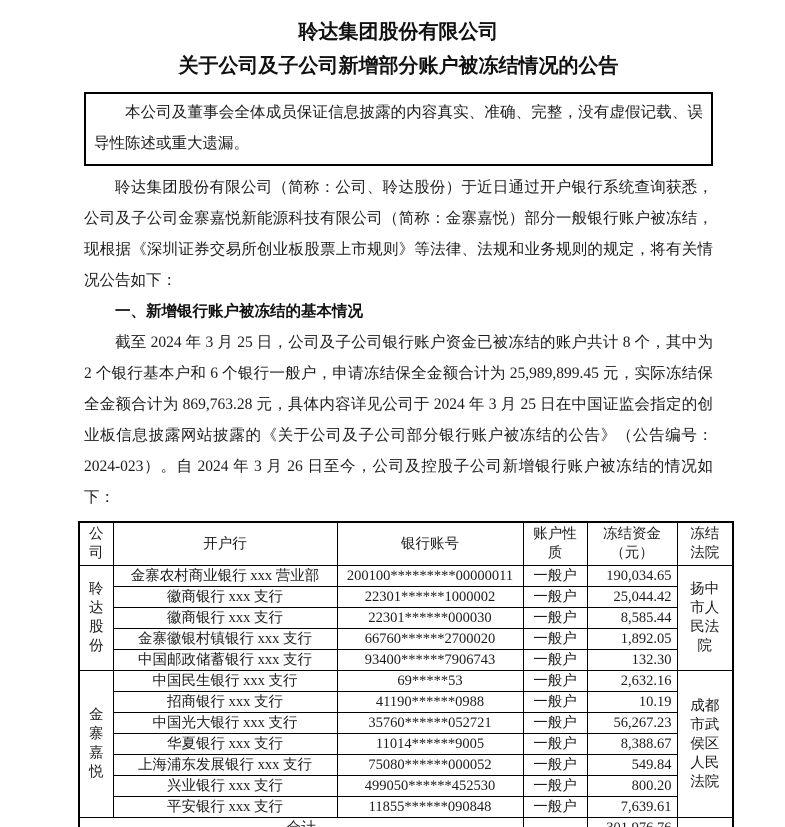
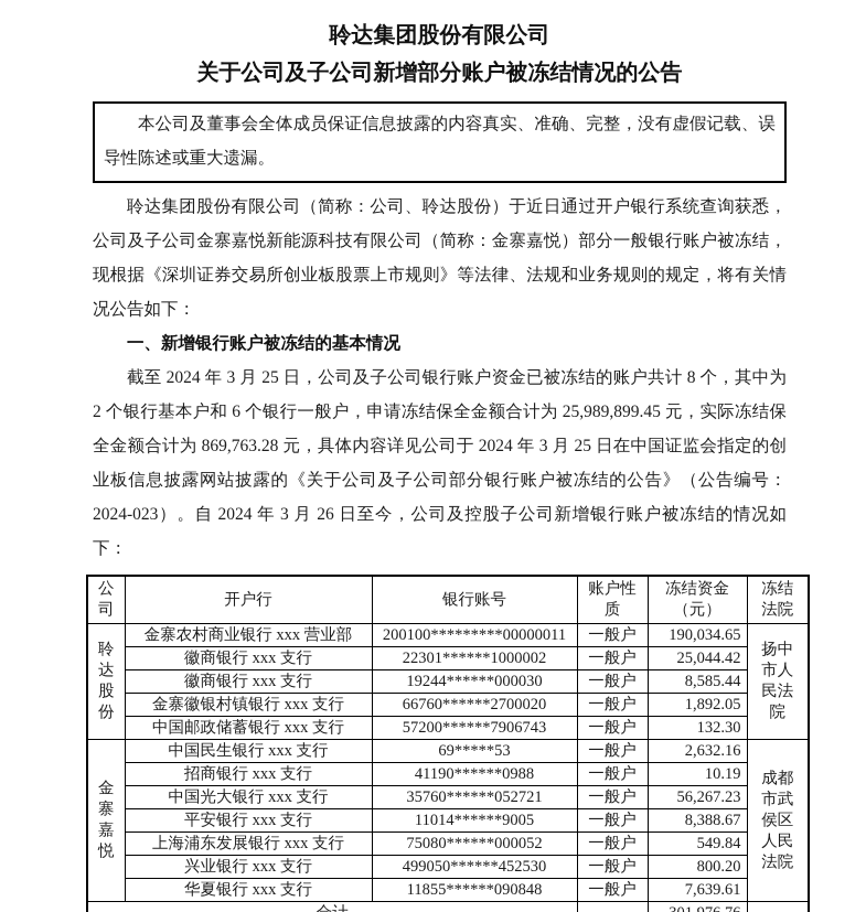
  聆达集团股份有限公司
  关于公司及子公司新增部分账户被冻结情况的公告
  本公司及董事会全体成员保证信息披露的内容真实、准确、完整，没有虚假记载、误导性陈述或重大遗漏。
  聆达集团股份有限公司（简称：公司、聆达股份）于近日通过开户银行系统查询获悉，公司及子公司金寨嘉悦新能源科技有限公司（简称：金寨嘉悦）部分一般银行账户被冻结，现根据《深圳证券交易所创业板股票上市规则》等法律、法规和业务规则的规定，将有关情况公告如下：
  一、新增银行账户被冻结的基本情况
  截至 2024 年 3 月 25 日，公司及子公司银行账户资金已被冻结的账户共计 8 个，其中为 2 个银行基本户和 6 个银行一般户，申请冻结保全金额合计为 25,989,899.45 元，实际冻结保全金额合计为 869,763.28 元，具体内容详见公司于 2024 年 3 月 25 日在中国证监会指定的创业板信息披露网站披露的《关于公司及子公司部分银行账户被冻结的公告》（公告编号：2024-023）。自 2024 年 3 月 26 日至今，公司及控股子公司新增银行账户被冻结的情况如下：
  公 司	开户行	银行账号	账户性 质	冻结资金 （元）	冻结 法院
  聆达股份	金寨农村商业银行 xxx 营业部	200100*********00000011	一般户	190,034.65	扬中市人民法院
  徽商银行 xxx 支行	22301******1000002	一般户	25,044.42
- 徽商银行 xxx 支行	22301******000030	一般户	8,585.44
+ 徽商银行 xxx 支行	19244******000030	一般户	8,585.44
  金寨徽银村镇银行 xxx 支行	66760******2700020	一般户	1,892.05
- 中国邮政储蓄银行 xxx 支行	93400******7906743	一般户	132.30
+ 中国邮政储蓄银行 xxx 支行	57200******7906743	一般户	132.30
  金寨嘉悦	中国民生银行 xxx 支行	69*****53	一般户	2,632.16	成都市武侯区人民法院
  招商银行 xxx 支行	41190******0988	一般户	10.19
  中国光大银行 xxx 支行	35760******052721	一般户	56,267.23
- 华夏银行 xxx 支行	11014******9005	一般户	8,388.67
+ 平安银行 xxx 支行	11014******9005	一般户	8,388.67
  上海浦东发展银行 xxx 支行	75080******000052	一般户	549.84
  兴业银行 xxx 支行	499050******452530	一般户	800.20
- 平安银行 xxx 支行	11855******090848	一般户	7,639.61
+ 华夏银行 xxx 支行	11855******090848	一般户	7,639.61
